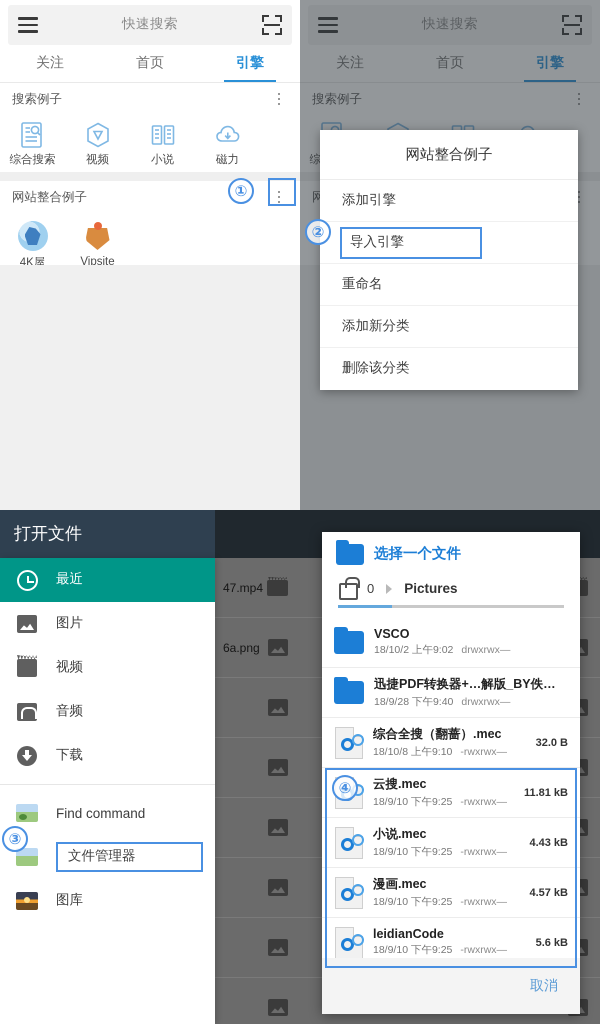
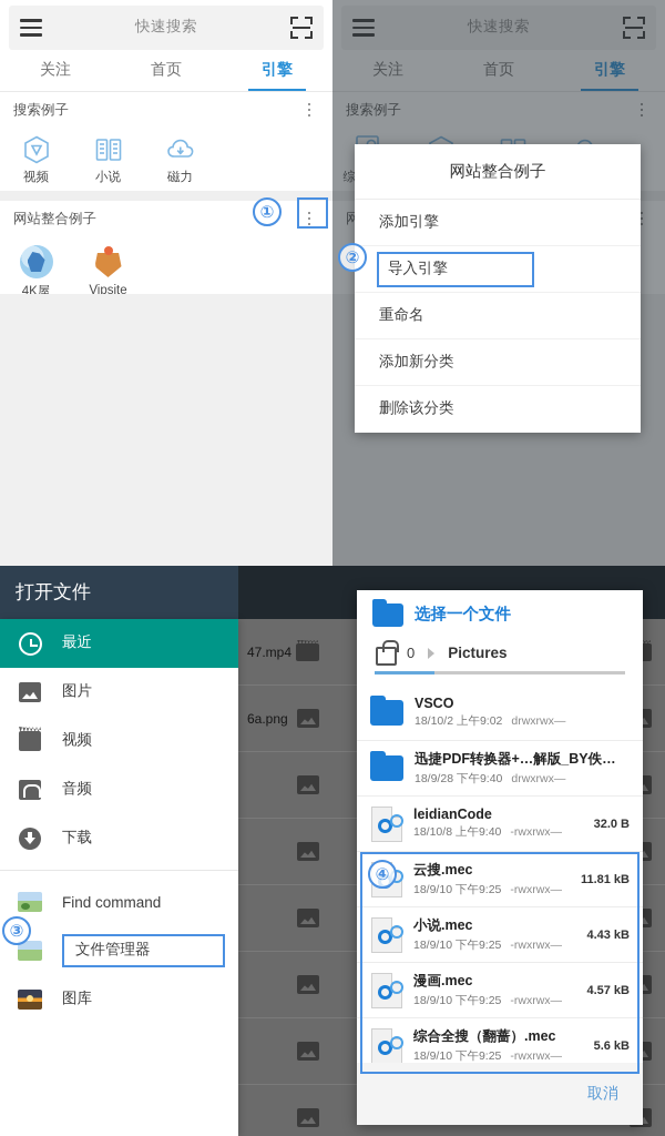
  快速搜索
  关注
  首页
  引擎
  搜索例子
- 综合搜索
  视频
  小说
  磁力
  网站整合例子
  4K屋
  Vipsite
  ①
  快速搜索
  关注
  首页
  引擎
  搜索例子
  网站整合例子
  添加引擎
  导入引擎
  重命名
  添加新分类
  删除该分类
  ②
  47.mp4
  6a.png
  打开文件
  最近
  图片
  视频
  音频
  下载
  Find command
  文件管理器
  图库
  ③
  选择一个文件
  0
  Pictures
  VSCO
  18/10/2 上午9:02
  drwxrwx—
  迅捷PDF转换器+…解版_BY佚名
  18/9/28 下午9:40
  drwxrwx—
- 综合全搜（翻蔷）.mec
+ leidianCode
- 18/10/8 上午9:10
+ 18/10/8 上午9:40
  -rwxrwx—
  32.0 B
  云搜.mec
  18/9/10 下午9:25
  -rwxrwx—
  11.81 kB
  小说.mec
  18/9/10 下午9:25
  -rwxrwx—
  4.43 kB
  漫画.mec
  18/9/10 下午9:25
  -rwxrwx—
  4.57 kB
- leidianCode
+ 综合全搜（翻蔷）.mec
  18/9/10 下午9:25
  -rwxrwx—
  5.6 kB
  取消
  ④
